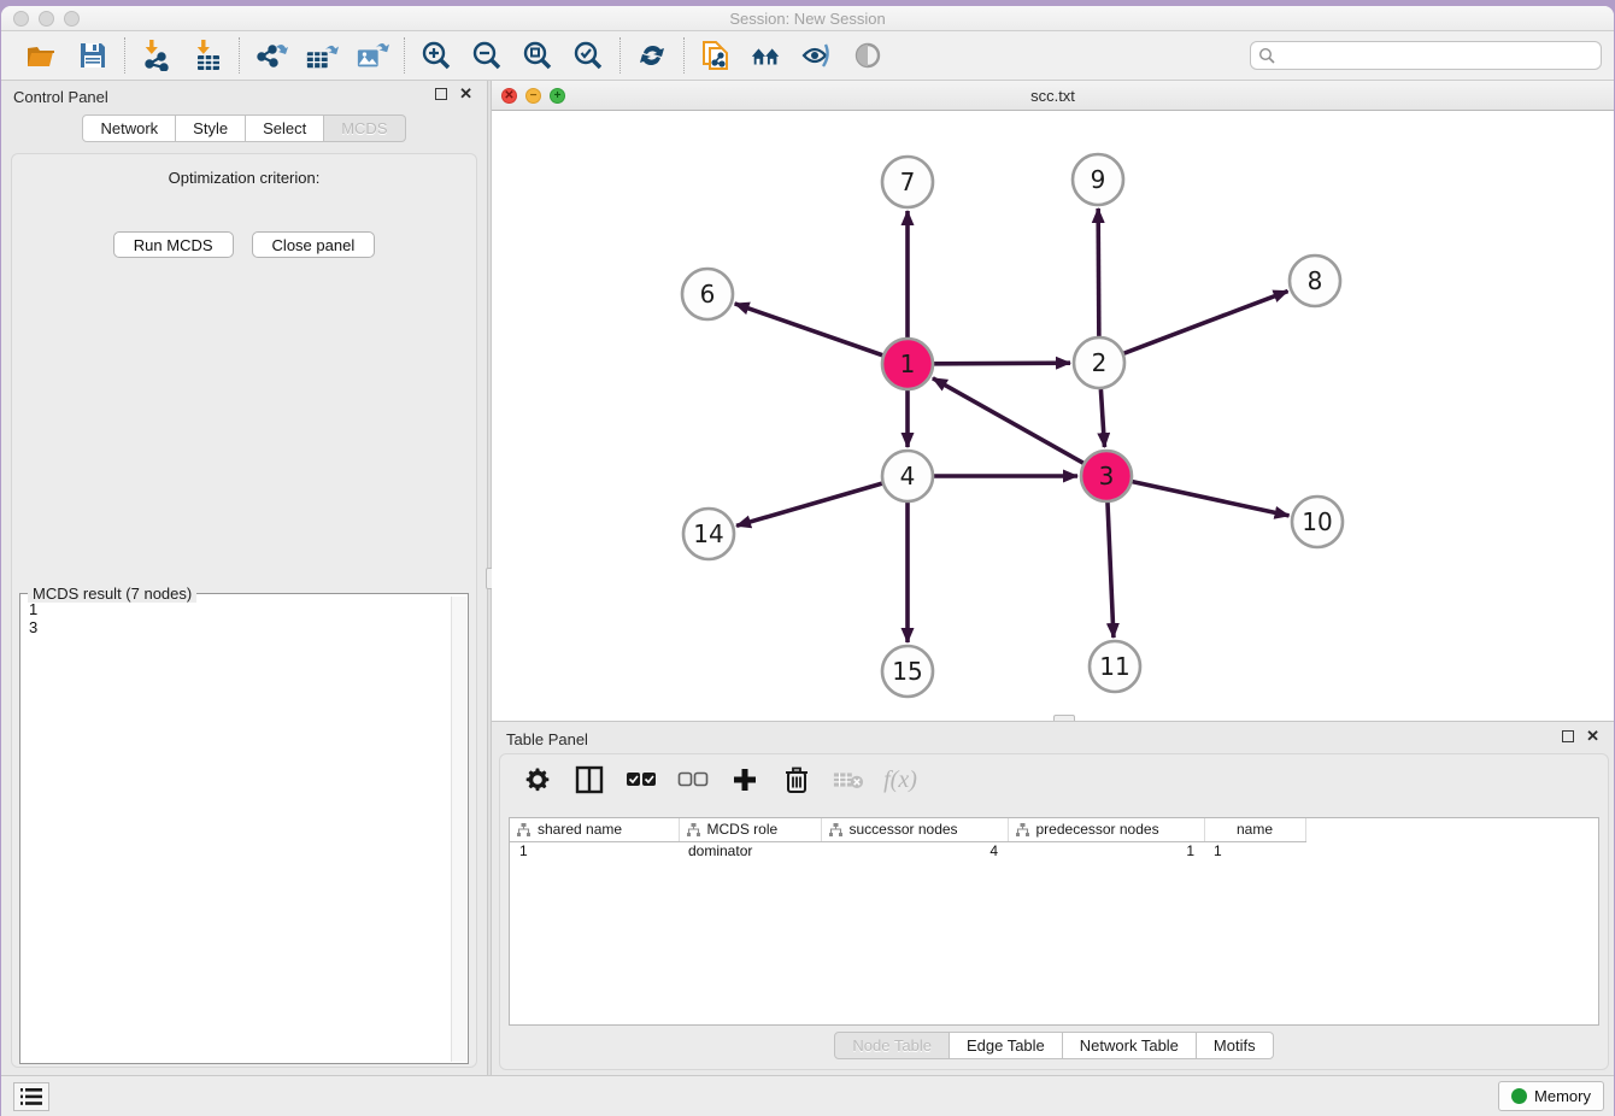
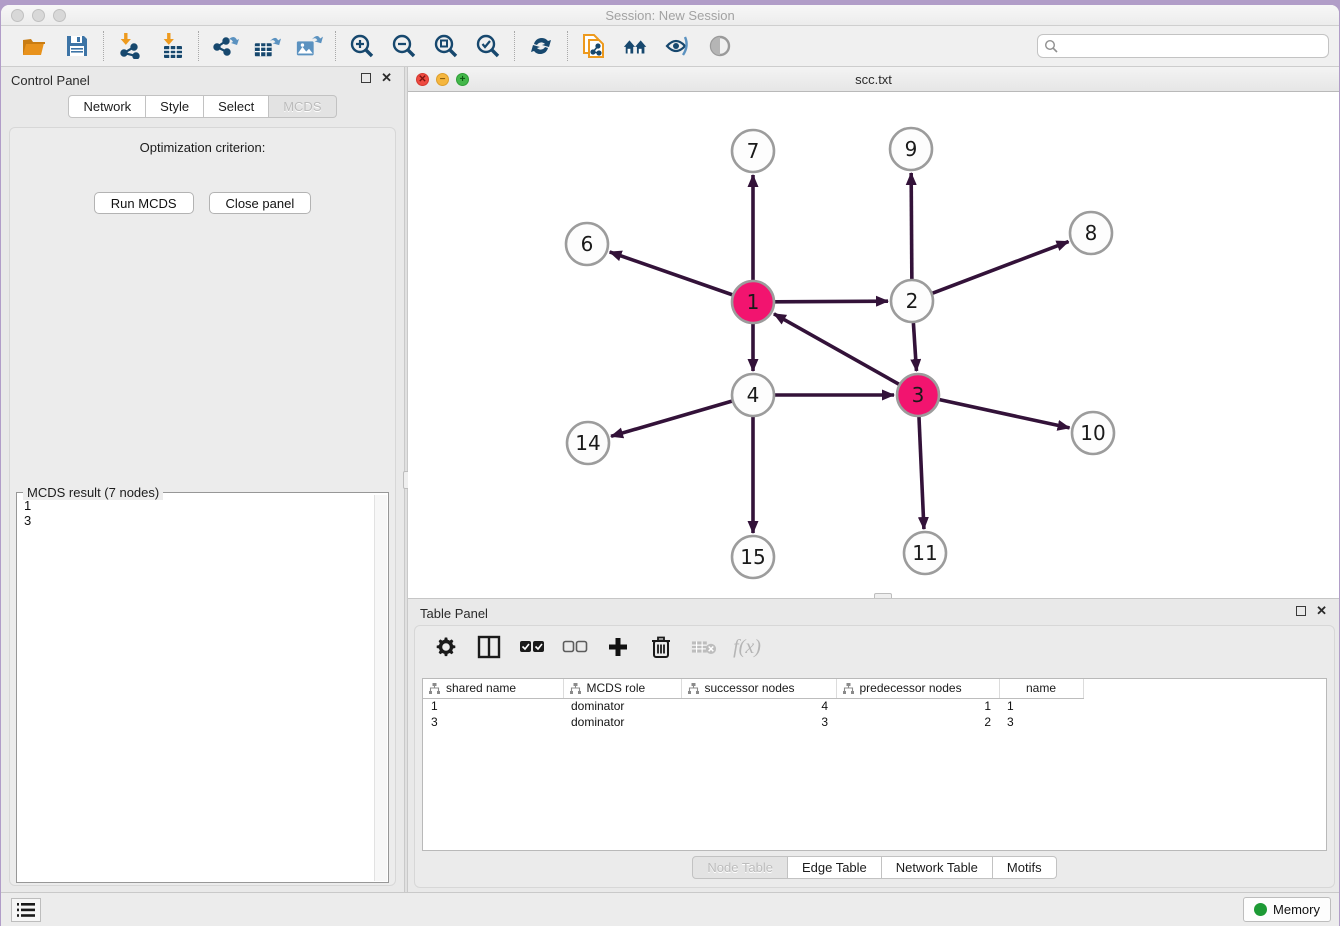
  Session: New Session
  Control Panel
  ✕
  Network
  Style
  Select
  MCDS
  Optimization criterion:
  Run MCDS
  Close panel
  MCDS result (7 nodes)
  1
  3
  ✕
  −
  +
  scc.txt
  7
  9
  6
  8
  1
  2
  4
  3
  14
  10
  15
  11
  Table Panel
  ✕
  f(x)
  shared name	MCDS role	successor nodes	predecessor nodes	name
  1	dominator	4	1	1
+ 3	dominator	3	2	3
  Node Table
  Edge Table
  Network Table
  Motifs
  Memory
